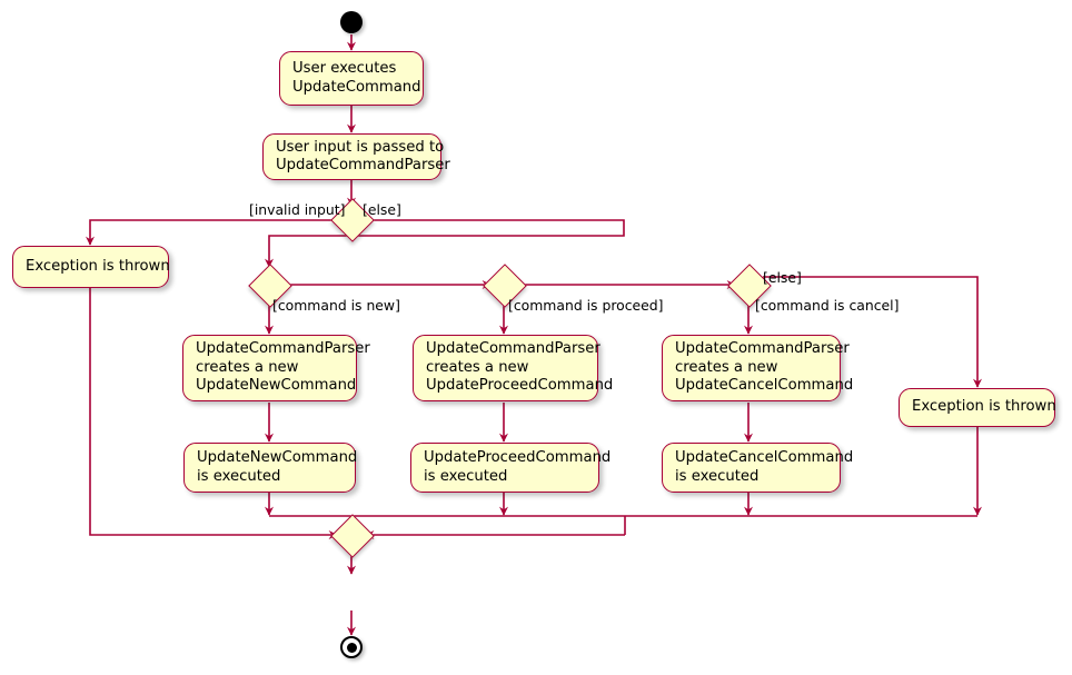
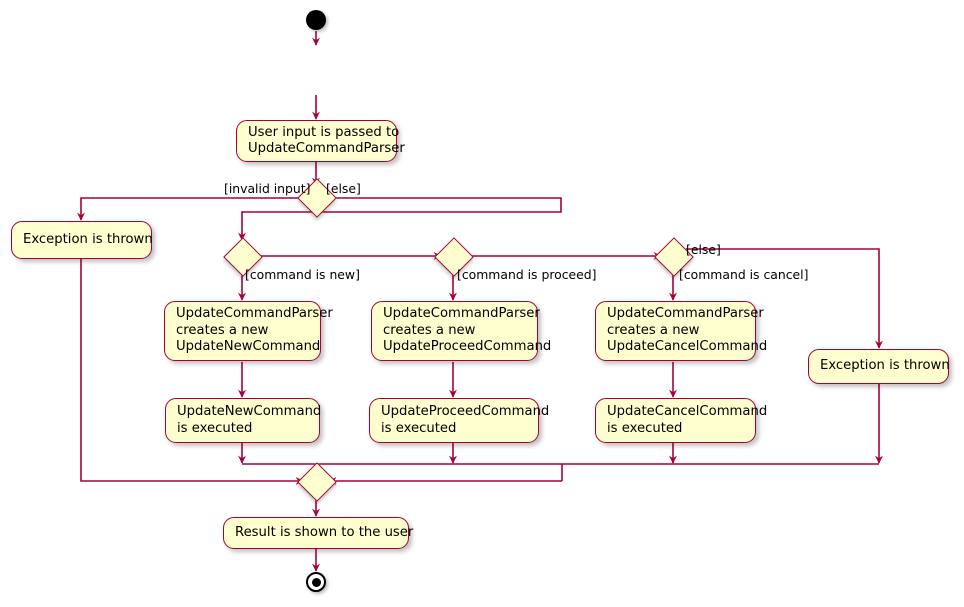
- User executes
- UpdateCommand
  User input is passed to
  UpdateCommandParser
  [invalid input]
  [else]
  Exception is thrown
  [command is new]
  [command is proceed]
  [else]
  [command is cancel]
  UpdateCommandParser
  creates a new
  UpdateNewCommand
  UpdateCommandParser
  creates a new
  UpdateProceedCommand
  UpdateCommandParser
  creates a new
  UpdateCancelCommand
  Exception is thrown
  UpdateNewCommand
  is executed
  UpdateProceedCommand
  is executed
  UpdateCancelCommand
  is executed
+ Result is shown to the user
